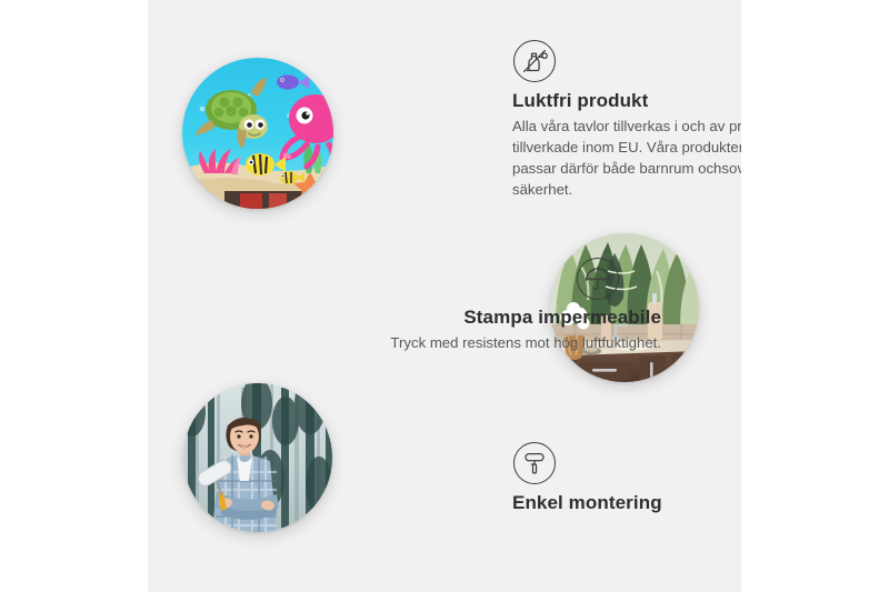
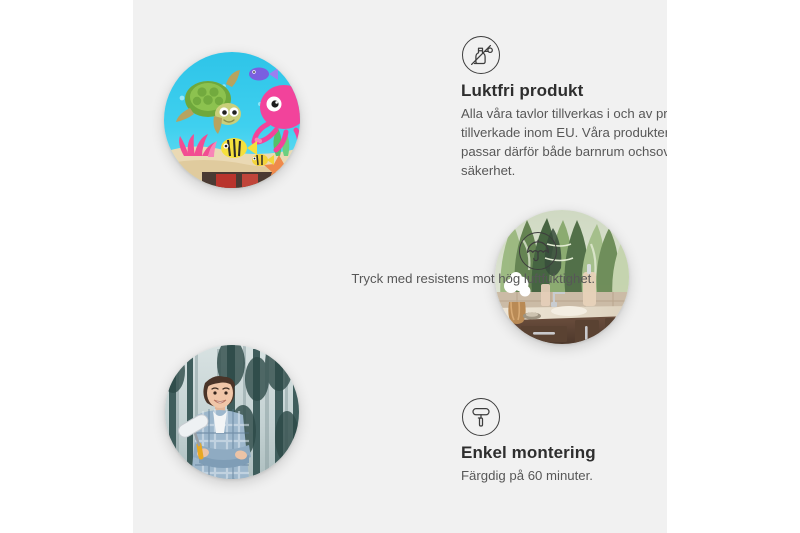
  Luktfri produkt
  Alla våra tavlor tillverkas i och av pr tillverkade inom EU. Våra produkter passar därför både barnrum ochsov säkerhet.
- Stampa impermeabile
  Tryck med resistens mot hög luftfuktighet.
  Enkel montering
+ Färgdig på 60 minuter.
